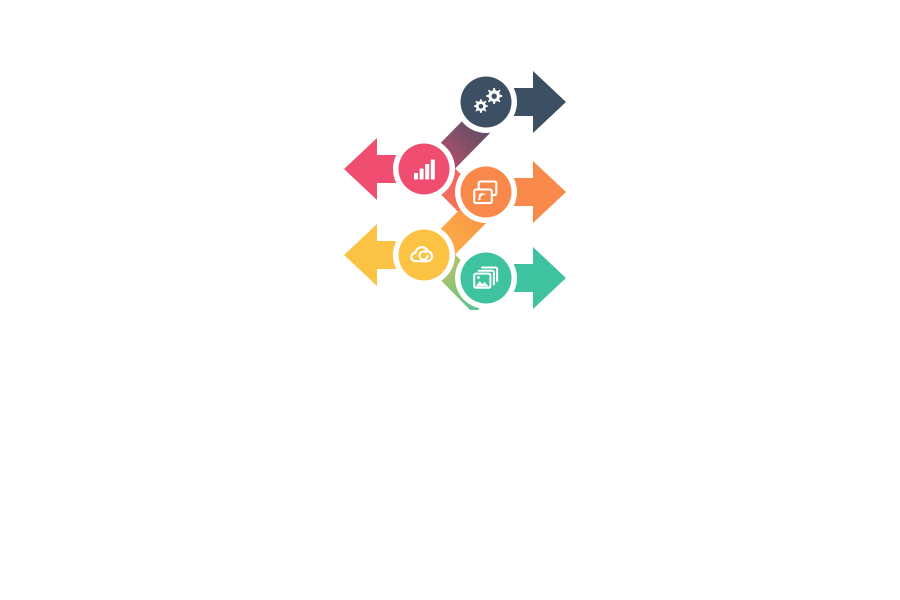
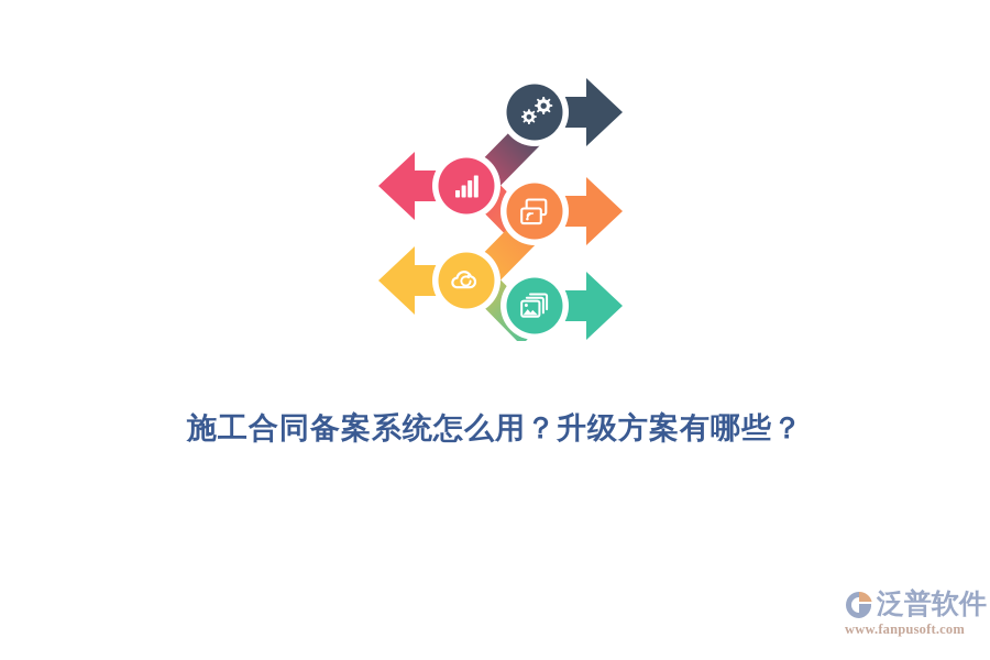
+ 施工合同备案系统怎么用？升级方案有哪些？
+ 泛普软件
+ www.fanpusoft.com
